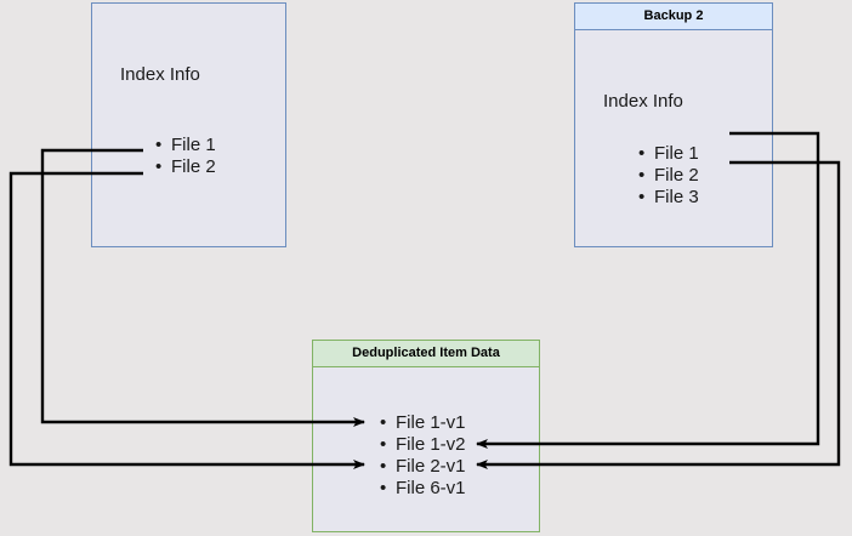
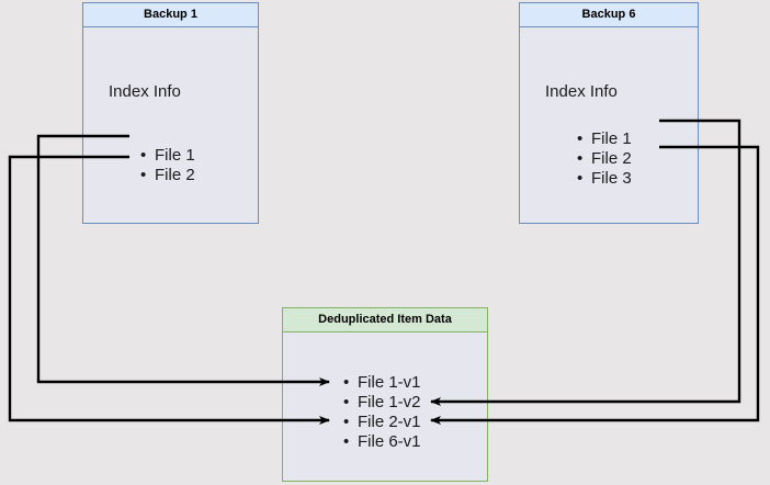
+ Backup 1
  Index Info
  File 1
  File 2
- Backup 2
+ Backup 6
  Index Info
  File 1
  File 2
  File 3
  Deduplicated Item Data
  File 1-v1
  File 1-v2
  File 2-v1
  File 6-v1
